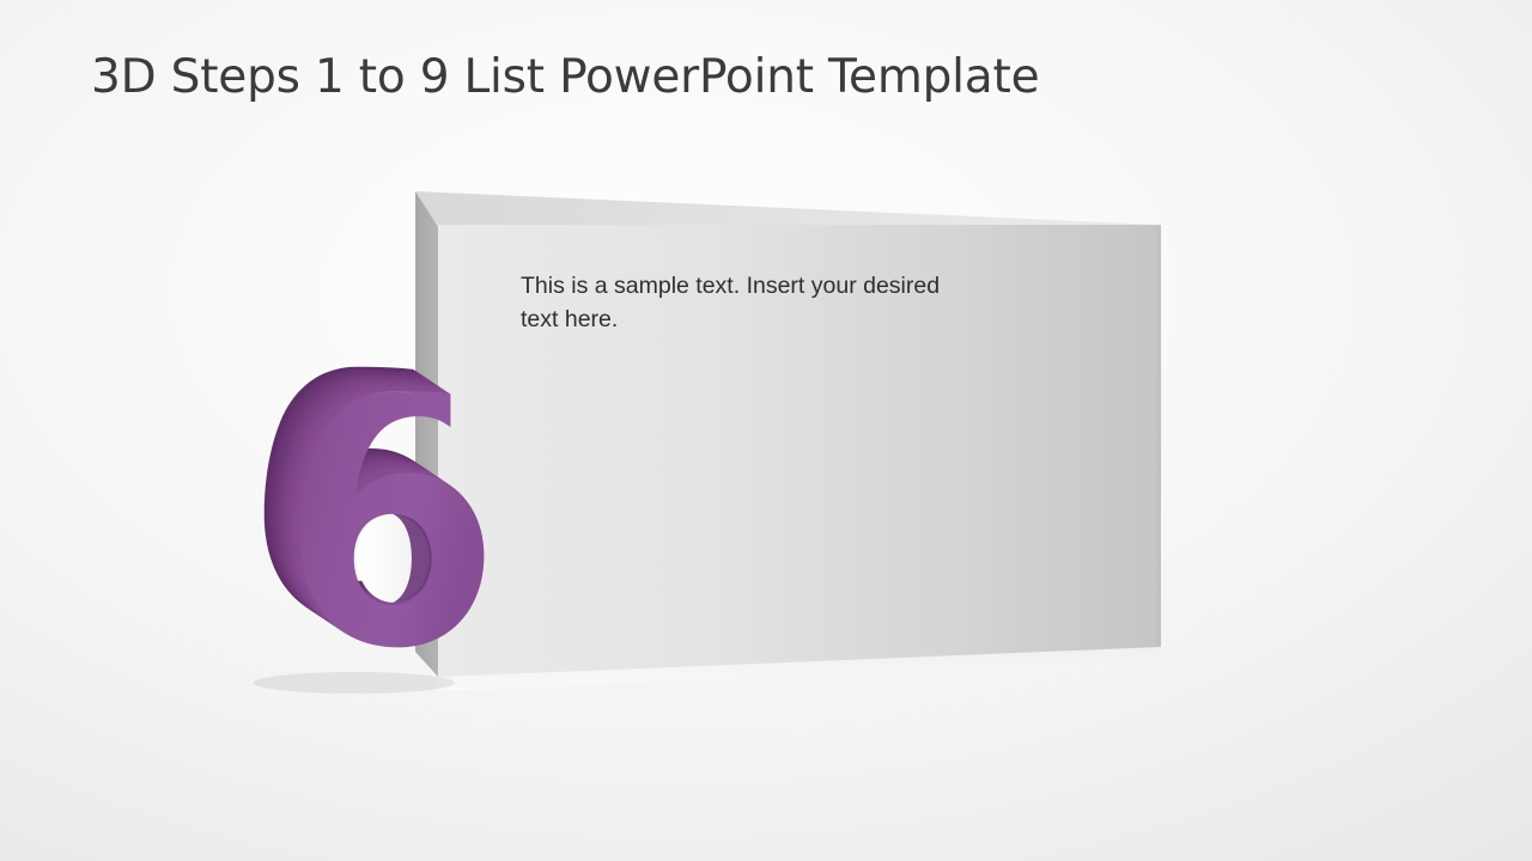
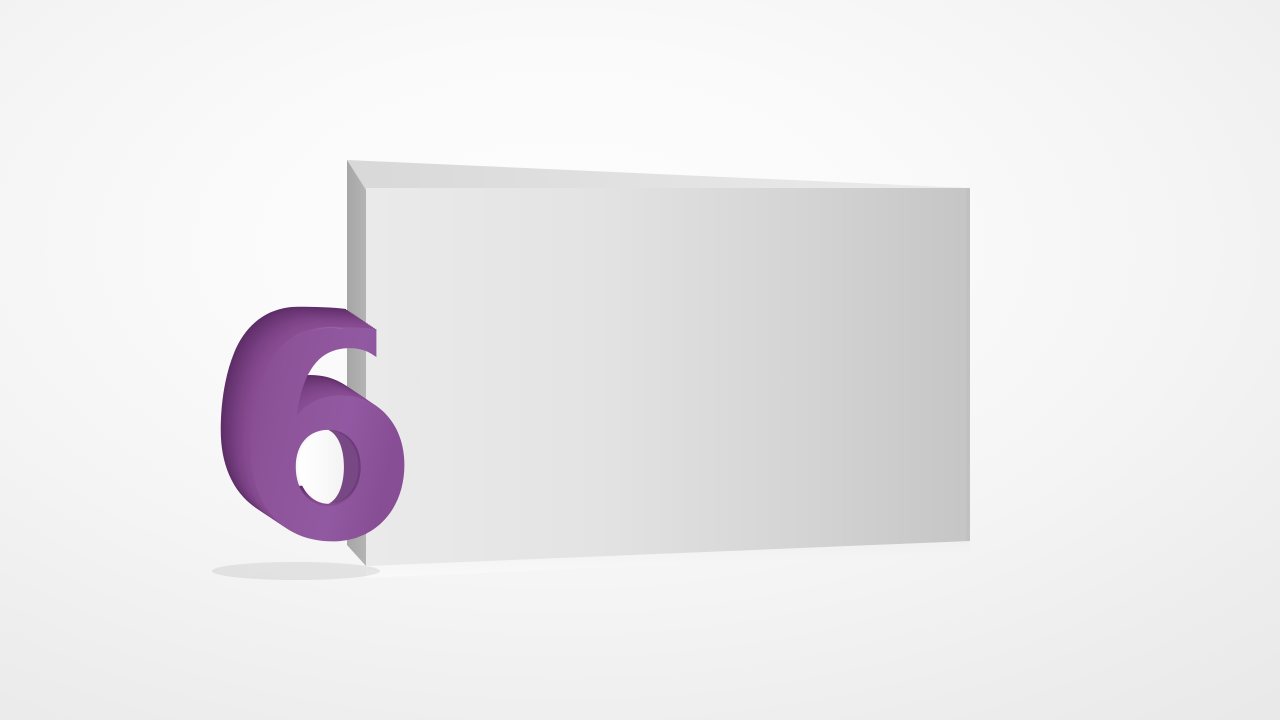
- 3D Steps 1 to 9 List PowerPoint Template
- This is a sample text. Insert your desired text here.
